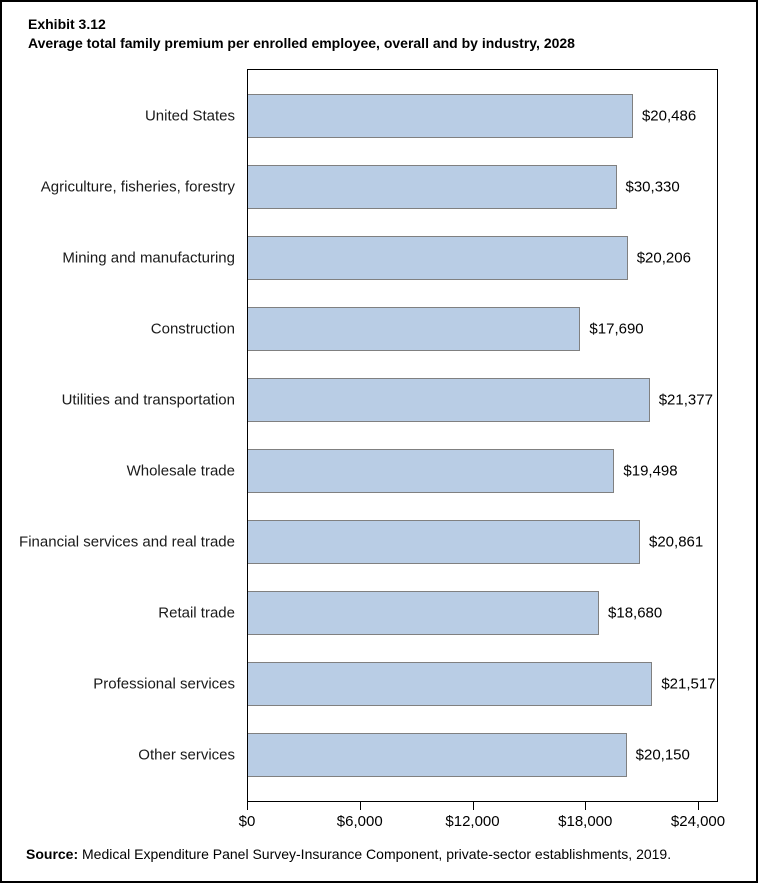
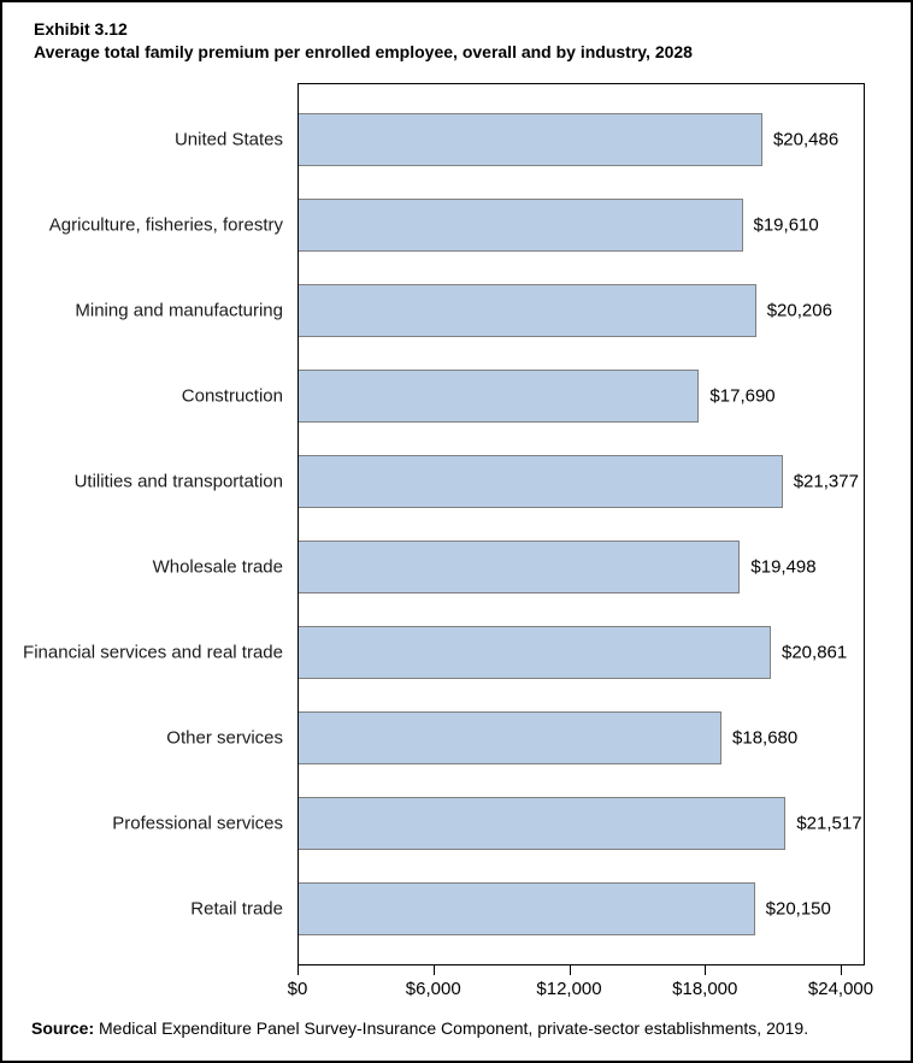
  Exhibit 3.12
  Average total family premium per enrolled employee, overall and by industry, 2028
  $20,486
- $30,330
+ $19,610
  $20,206
  $17,690
  $21,377
  $19,498
  $20,861
  $18,680
  $21,517
  $20,150
  United States
  Agriculture, fisheries, forestry
  Mining and manufacturing
  Construction
  Utilities and transportation
  Wholesale trade
  Financial services and real trade
- Retail trade
+ Other services
  Professional services
- Other services
+ Retail trade
  $0
  $6,000
  $12,000
  $18,000
  $24,000
  Source: Medical Expenditure Panel Survey-Insurance Component, private-sector establishments, 2019.
